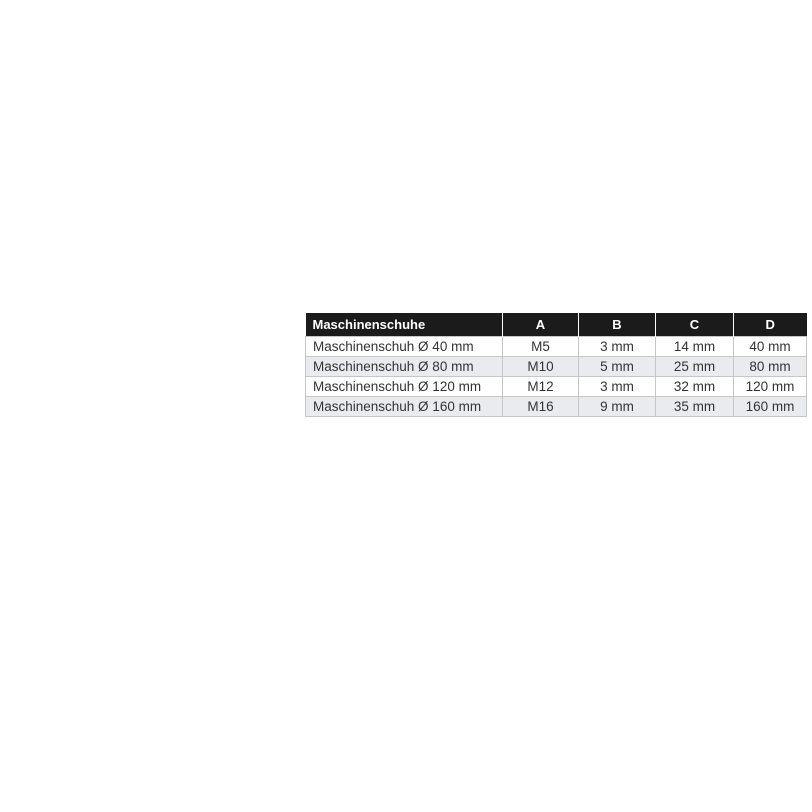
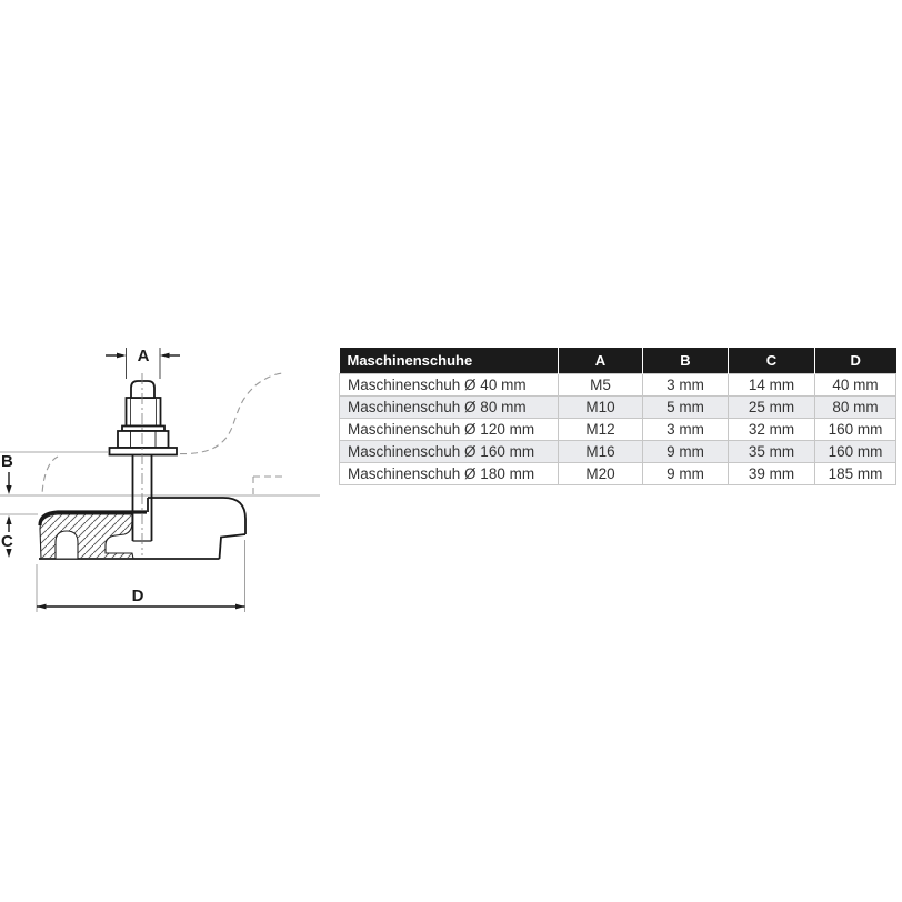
+ A
+ B
+ C
+ D
  Maschinenschuhe	A	B	C	D
  Maschinenschuh Ø 40 mm	M5	3 mm	14 mm	40 mm
  Maschinenschuh Ø 80 mm	M10	5 mm	25 mm	80 mm
- Maschinenschuh Ø 120 mm	M12	3 mm	32 mm	120 mm
+ Maschinenschuh Ø 120 mm	M12	3 mm	32 mm	160 mm
  Maschinenschuh Ø 160 mm	M16	9 mm	35 mm	160 mm
+ Maschinenschuh Ø 180 mm	M20	9 mm	39 mm	185 mm
